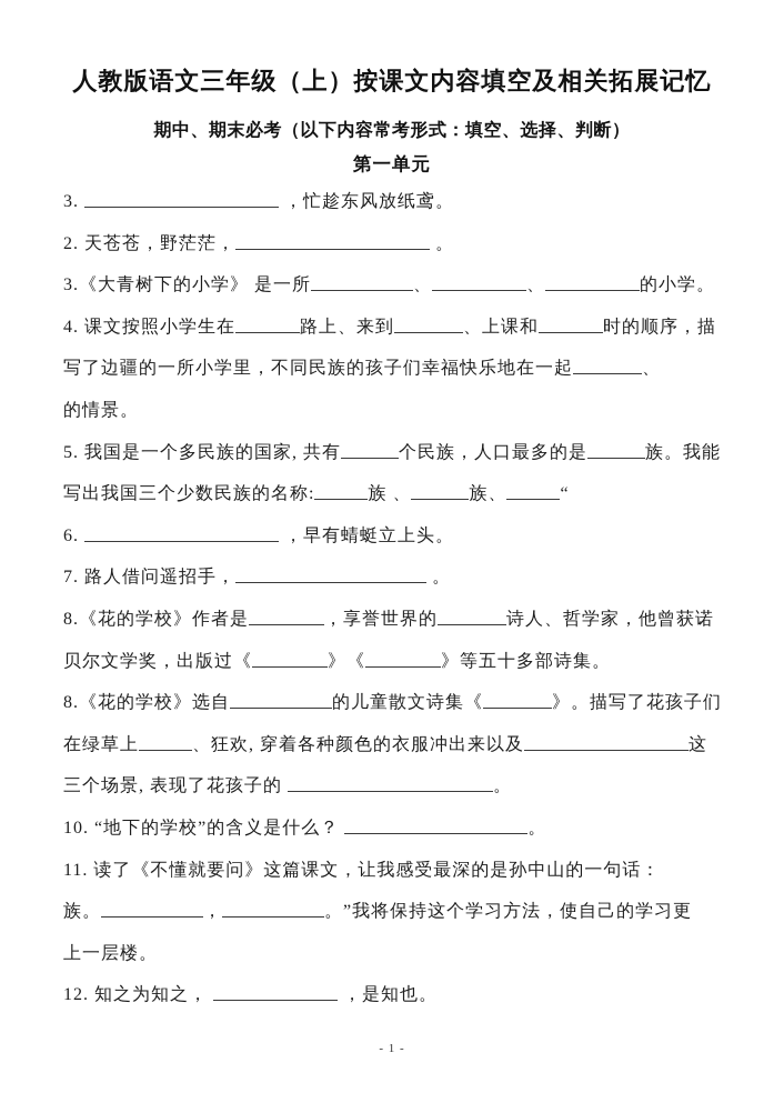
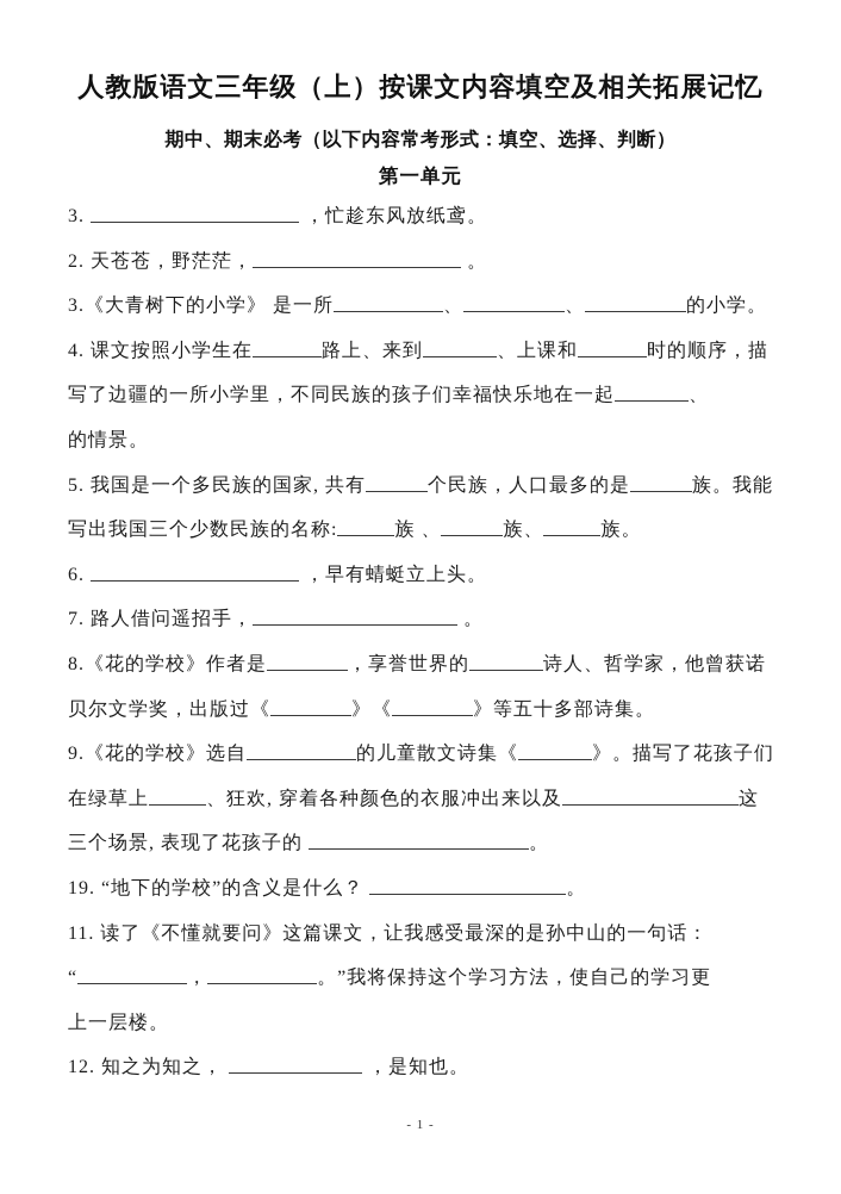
  人教版语文三年级（上）按课文内容填空及相关拓展记忆
  期中、期末必考（以下内容常考形式：填空、选择、判断）
  第一单元
  3. ，忙趁东风放纸鸢。
  2. 天苍苍，野茫茫， 。
  3.《大青树下的小学》 是一所 、 、 的小学。
  4. 课文按照小学生在 路上、来到 、上课和 时的顺序，描
  写了边疆的一所小学里，不同民族的孩子们幸福快乐地在一起 、
  的情景。
  5. 我国是一个多民族的国家, 共有 个民族，人口最多的是 族。我能
- 写出我国三个少数民族的名称: 族 、 族、 “
+ 写出我国三个少数民族的名称: 族 、 族、 族。
  6. ，早有蜻蜓立上头。
  7. 路人借问遥招手， 。
  8.《花的学校》作者是 ，享誉世界的 诗人、哲学家，他曾获诺
  贝尔文学奖，出版过《 》《 》等五十多部诗集。
- 8.《花的学校》选自 的儿童散文诗集《 》。描写了花孩子们
+ 9.《花的学校》选自 的儿童散文诗集《 》。描写了花孩子们
  在绿草上 、狂欢, 穿着各种颜色的衣服冲出来以及 这
  三个场景, 表现了花孩子的 。
- 10. “地下的学校”的含义是什么？ 。
+ 19. “地下的学校”的含义是什么？ 。
  11. 读了《不懂就要问》这篇课文，让我感受最深的是孙中山的一句话：
- 族。 ， 。”我将保持这个学习方法，使自己的学习更
+ “ ， 。”我将保持这个学习方法，使自己的学习更
  上一层楼。
  12. 知之为知之， ，是知也。
  - 1 -
